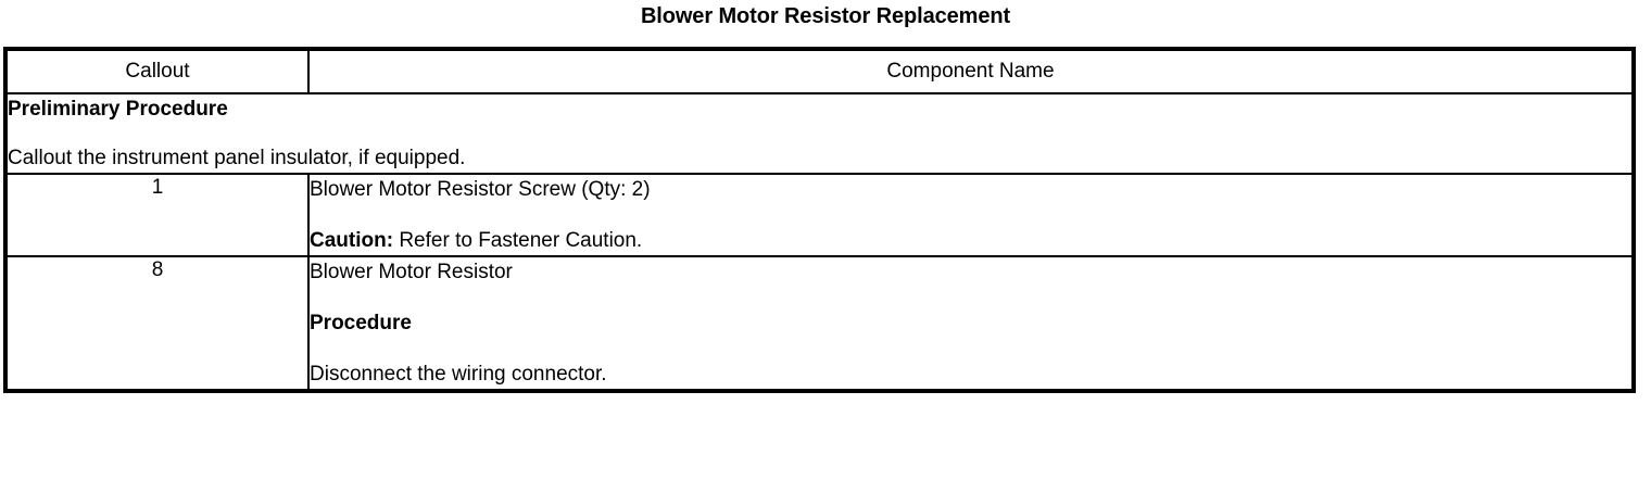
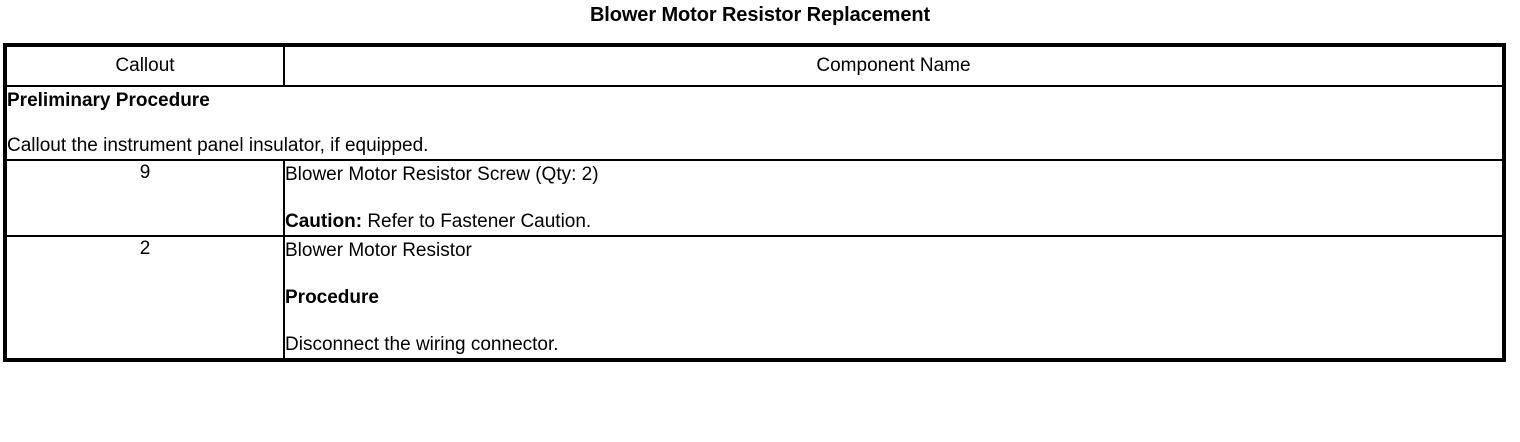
  Blower Motor Resistor Replacement
  Callout	Component Name
  Preliminary Procedure Callout the instrument panel insulator, if equipped.
- 1	Blower Motor Resistor Screw (Qty: 2) Caution: Refer to Fastener Caution.
+ 9	Blower Motor Resistor Screw (Qty: 2) Caution: Refer to Fastener Caution.
- 8	Blower Motor Resistor Procedure Disconnect the wiring connector.
+ 2	Blower Motor Resistor Procedure Disconnect the wiring connector.
